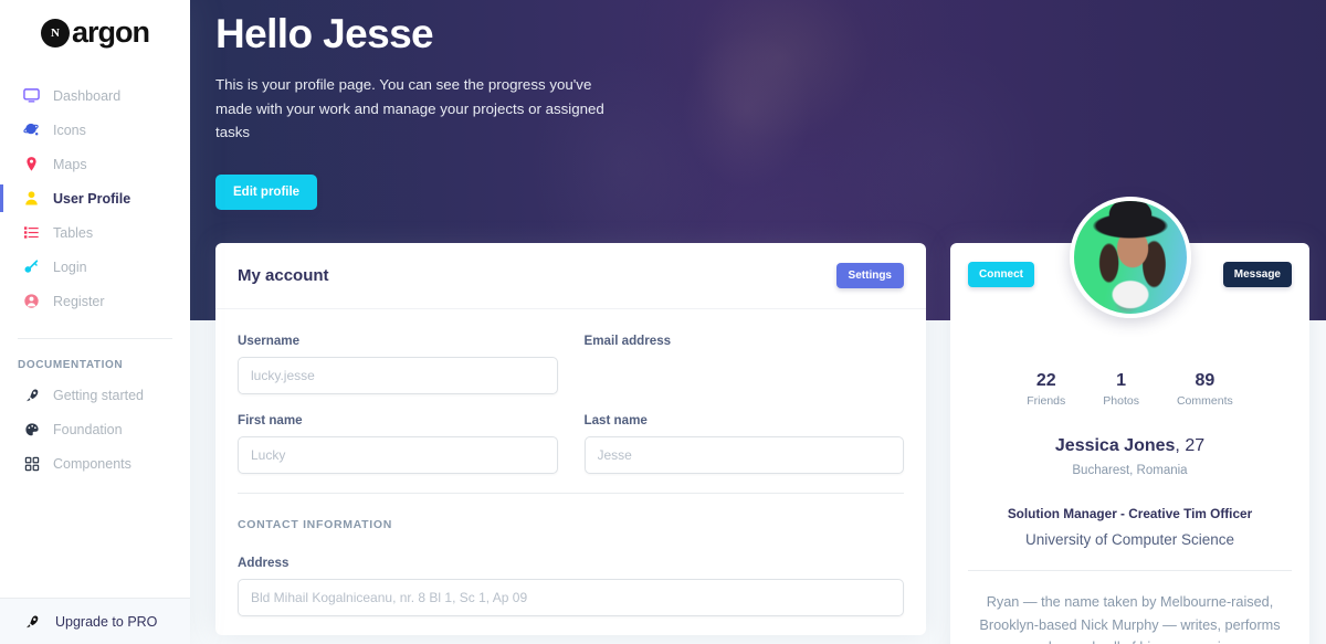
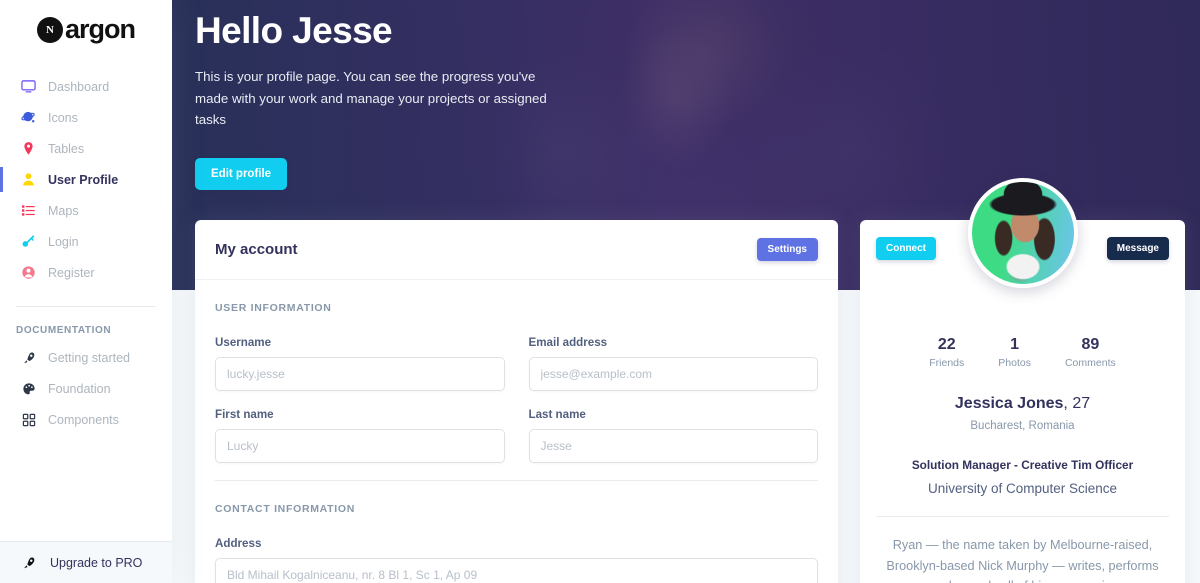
  N
  argon
  Dashboard
  Icons
- Maps
+ Tables
  User Profile
- Tables
+ Maps
  Login
  Register
  DOCUMENTATION
  Getting started
  Foundation
  Components
  Upgrade to PRO
  Hello Jesse
  This is your profile page. You can see the progress you've made with your work and manage your projects or assigned tasks
  Edit profile
  My account
  Settings
+ USER INFORMATION
  Username
  lucky.jesse
  Email address
+ jesse@example.com
  First name
  Lucky
  Last name
  Jesse
  CONTACT INFORMATION
  Address
  Bld Mihail Kogalniceanu, nr. 8 Bl 1, Sc 1, Ap 09
  Connect
  Message
  22
  Friends
  1
  Photos
  89
  Comments
  Jessica Jones, 27
  Bucharest, Romania
  Solution Manager - Creative Tim Officer
  University of Computer Science
  Ryan — the name taken by Melbourne-raised, Brooklyn-based Nick Murphy — writes, performs
